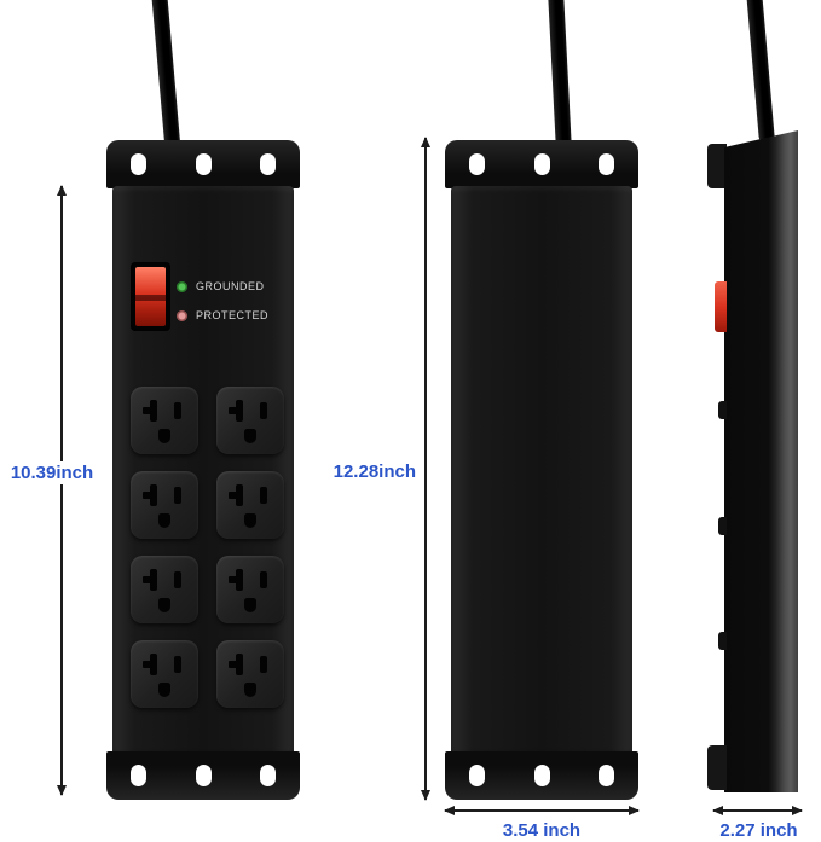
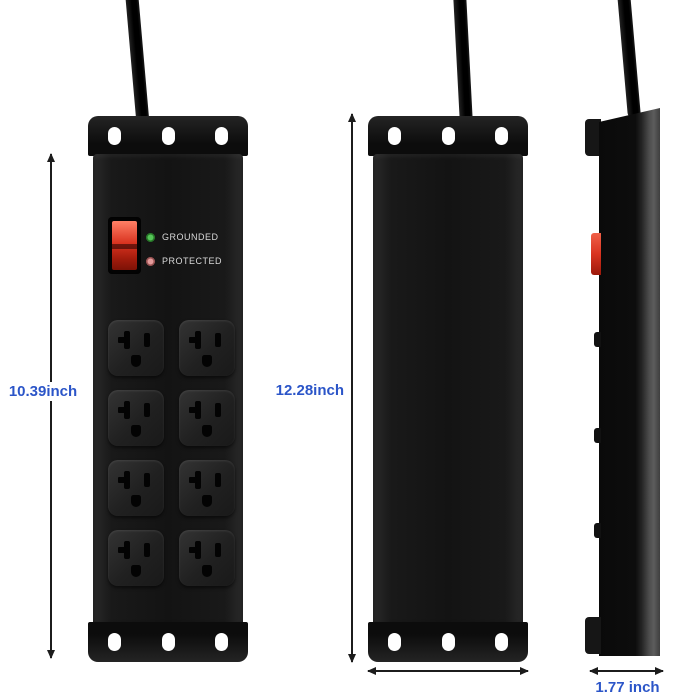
  GROUNDED
  PROTECTED
  10.39inch
  12.28inch
- 3.54 inch
- 2.27 inch
+ 1.77 inch
